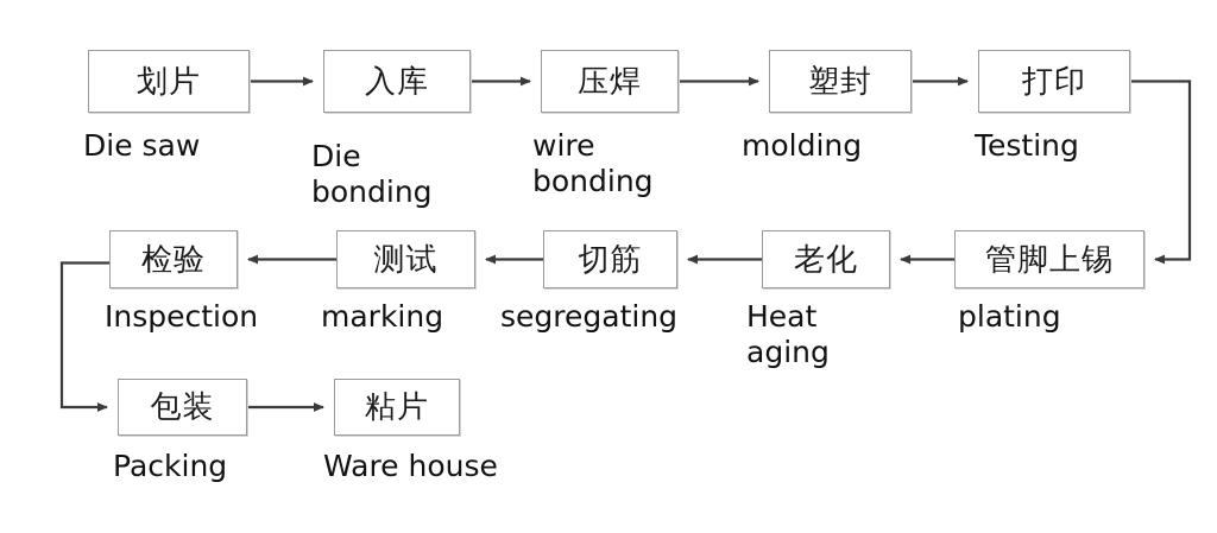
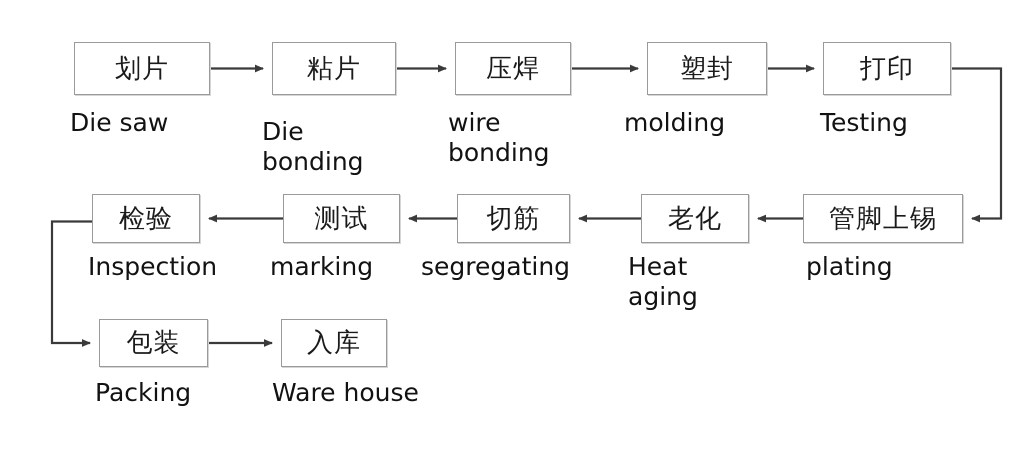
  划片
  Die saw
- 入库
+ 粘片
  Die
  bonding
  压焊
  wire
  bonding
  塑封
  molding
  打印
  Testing
  管脚上锡
  plating
  老化
  Heat
  aging
  切筋
  segregating
  测试
  marking
  检验
  Inspection
  包装
  Packing
- 粘片
+ 入库
  Ware house
